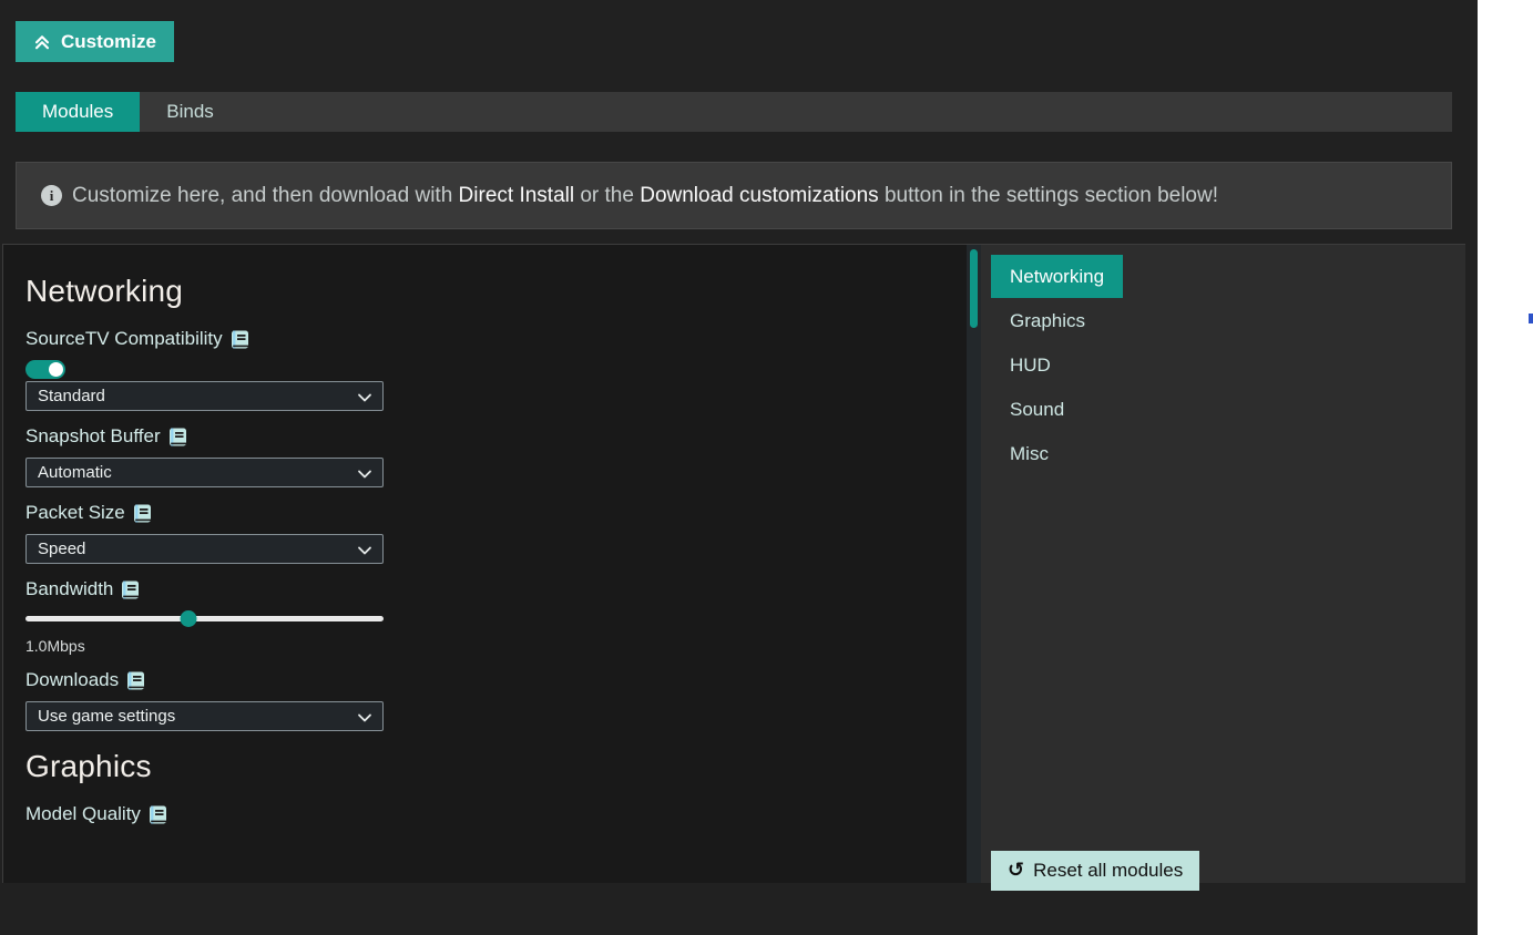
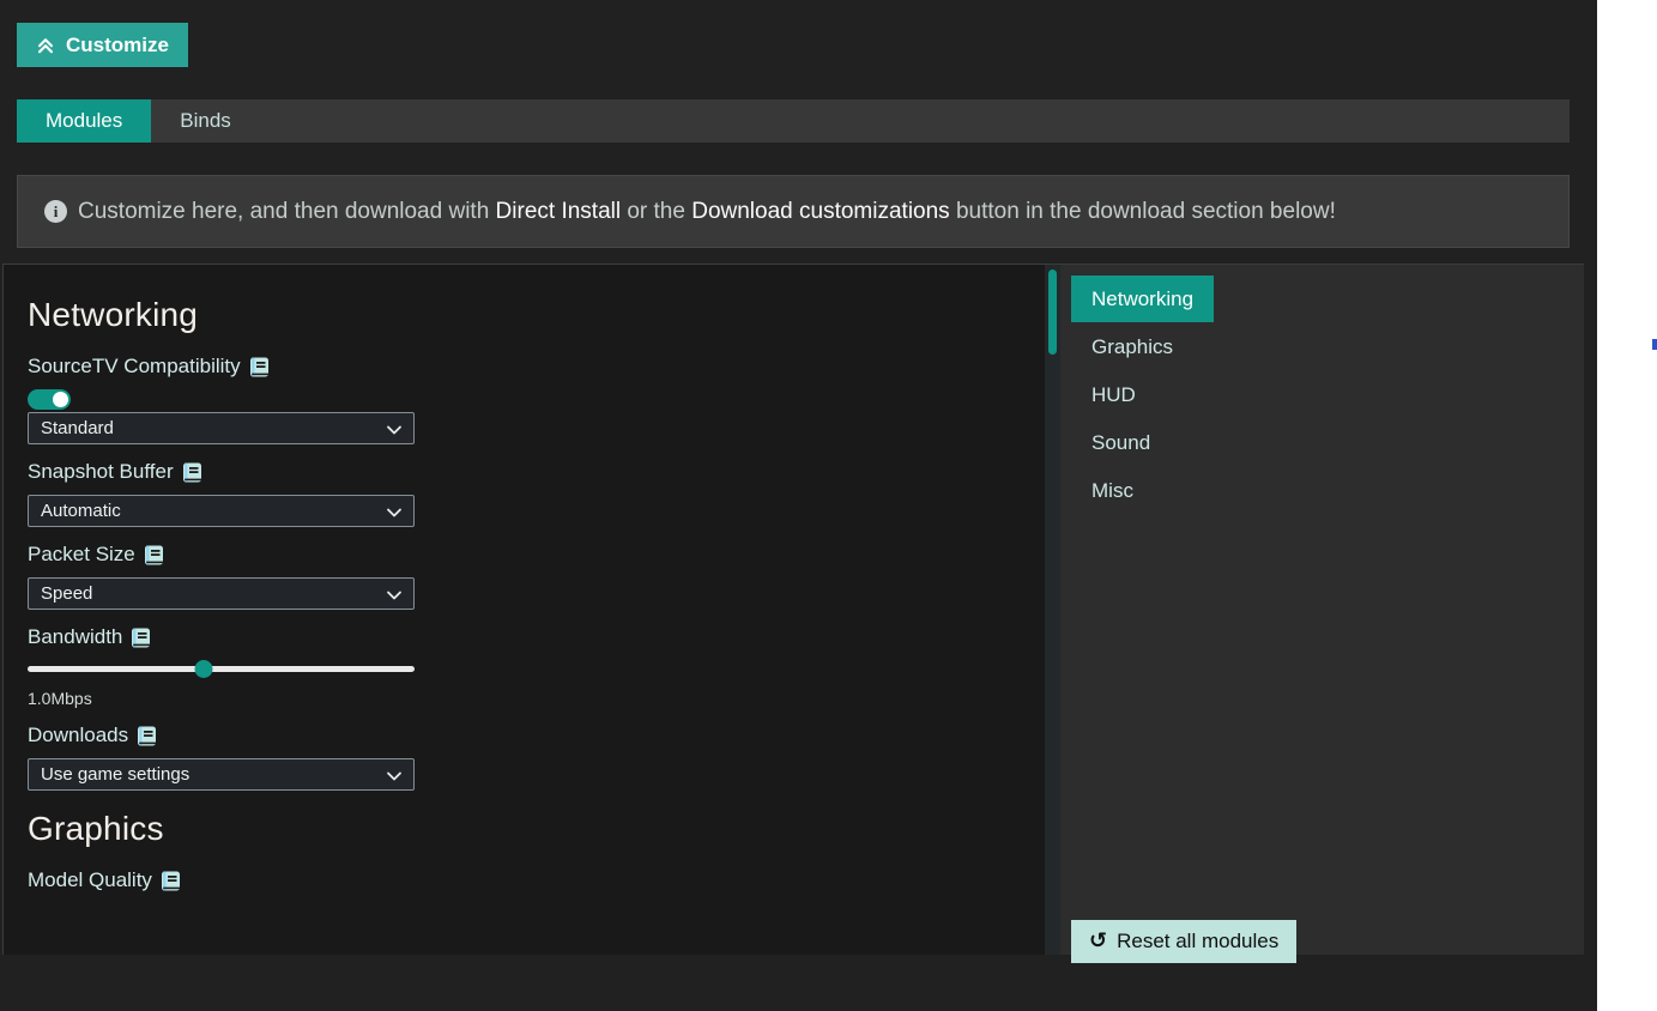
  Customize
  Modules
  Binds
  i
  Customize here, and then download with
  Direct Install
  or the
  Download customizations
- button in the settings section below!
+ button in the download section below!
  Networking
  SourceTV Compatibility
  Standard
  Snapshot Buffer
  Automatic
  Packet Size
  Speed
  Bandwidth
  1.0Mbps
  Downloads
  Use game settings
  Graphics
  Model Quality
  Networking
  Graphics
  HUD
  Sound
  Misc
  ↺
  Reset all modules
